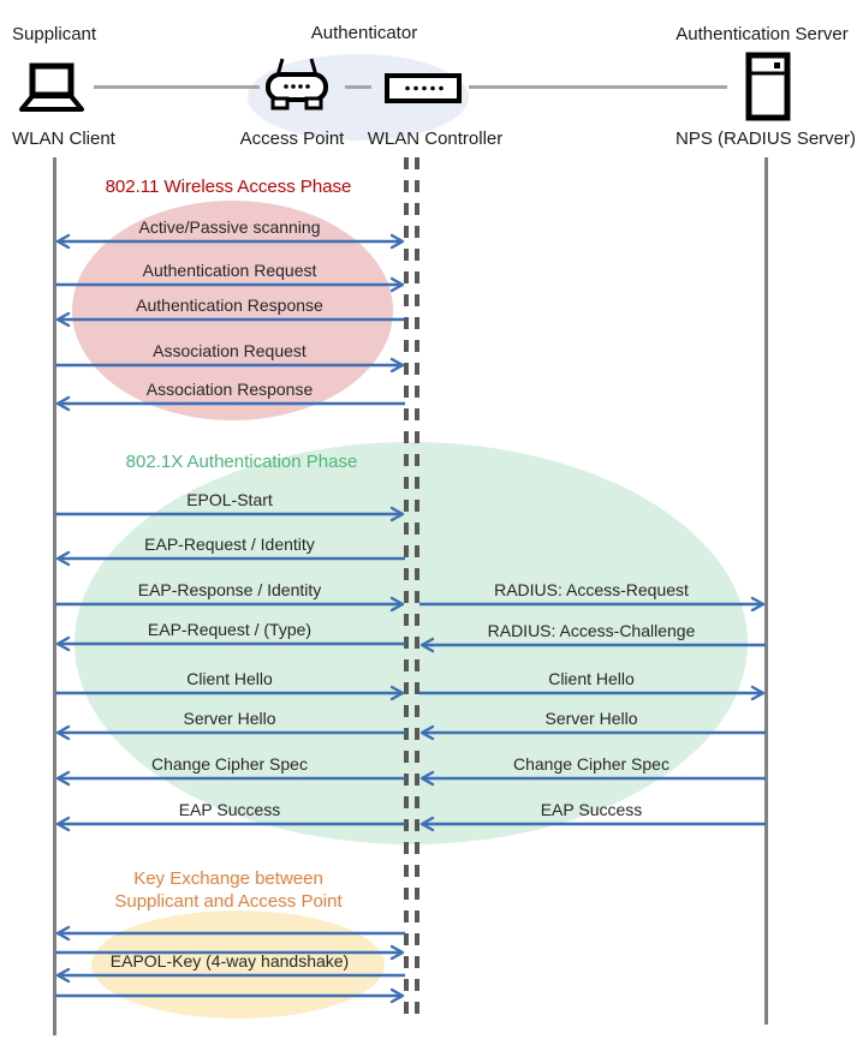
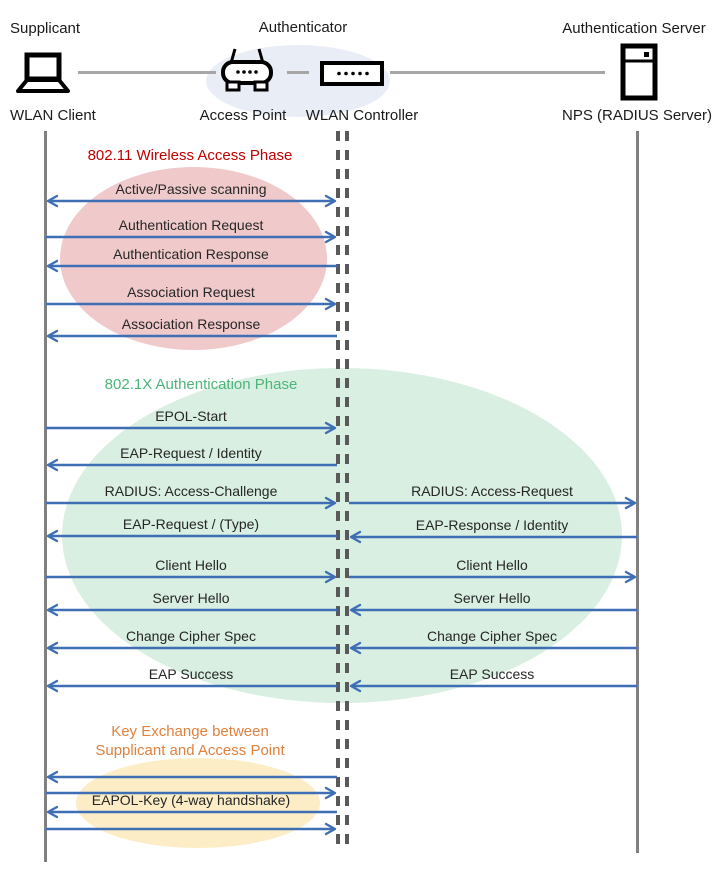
  Supplicant
  Authenticator
  Authentication Server
  WLAN Client
  Access Point
  WLAN Controller
  NPS (RADIUS Server)
  802.11 Wireless Access Phase
  802.1X Authentication Phase
  Key Exchange between
  Supplicant and Access Point
  Active/Passive scanning
  Authentication Request
  Authentication Response
  Association Request
  Association Response
  EPOL-Start
  EAP-Request / Identity
- EAP-Response / Identity
+ RADIUS: Access-Challenge
  RADIUS: Access-Request
  EAP-Request / (Type)
- RADIUS: Access-Challenge
+ EAP-Response / Identity
  Client Hello
  Client Hello
  Server Hello
  Server Hello
  Change Cipher Spec
  Change Cipher Spec
  EAP Success
  EAP Success
  EAPOL-Key (4-way handshake)
